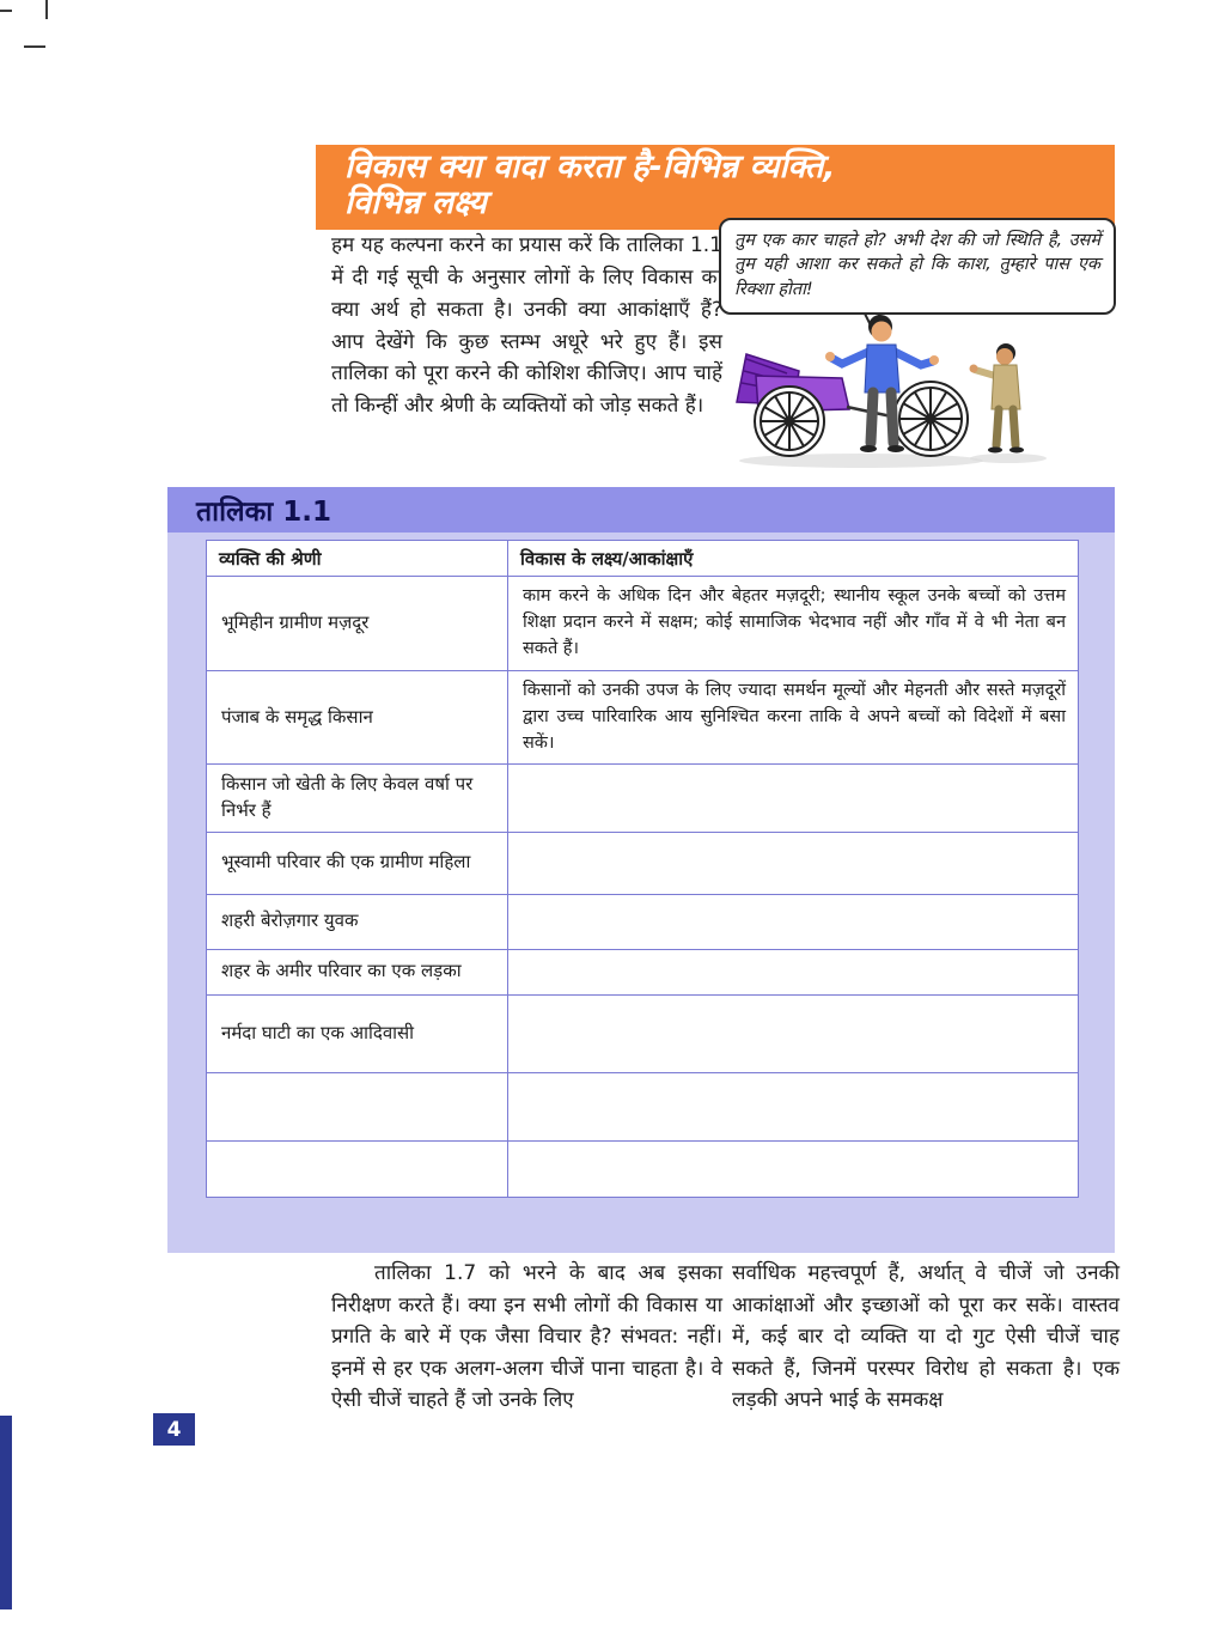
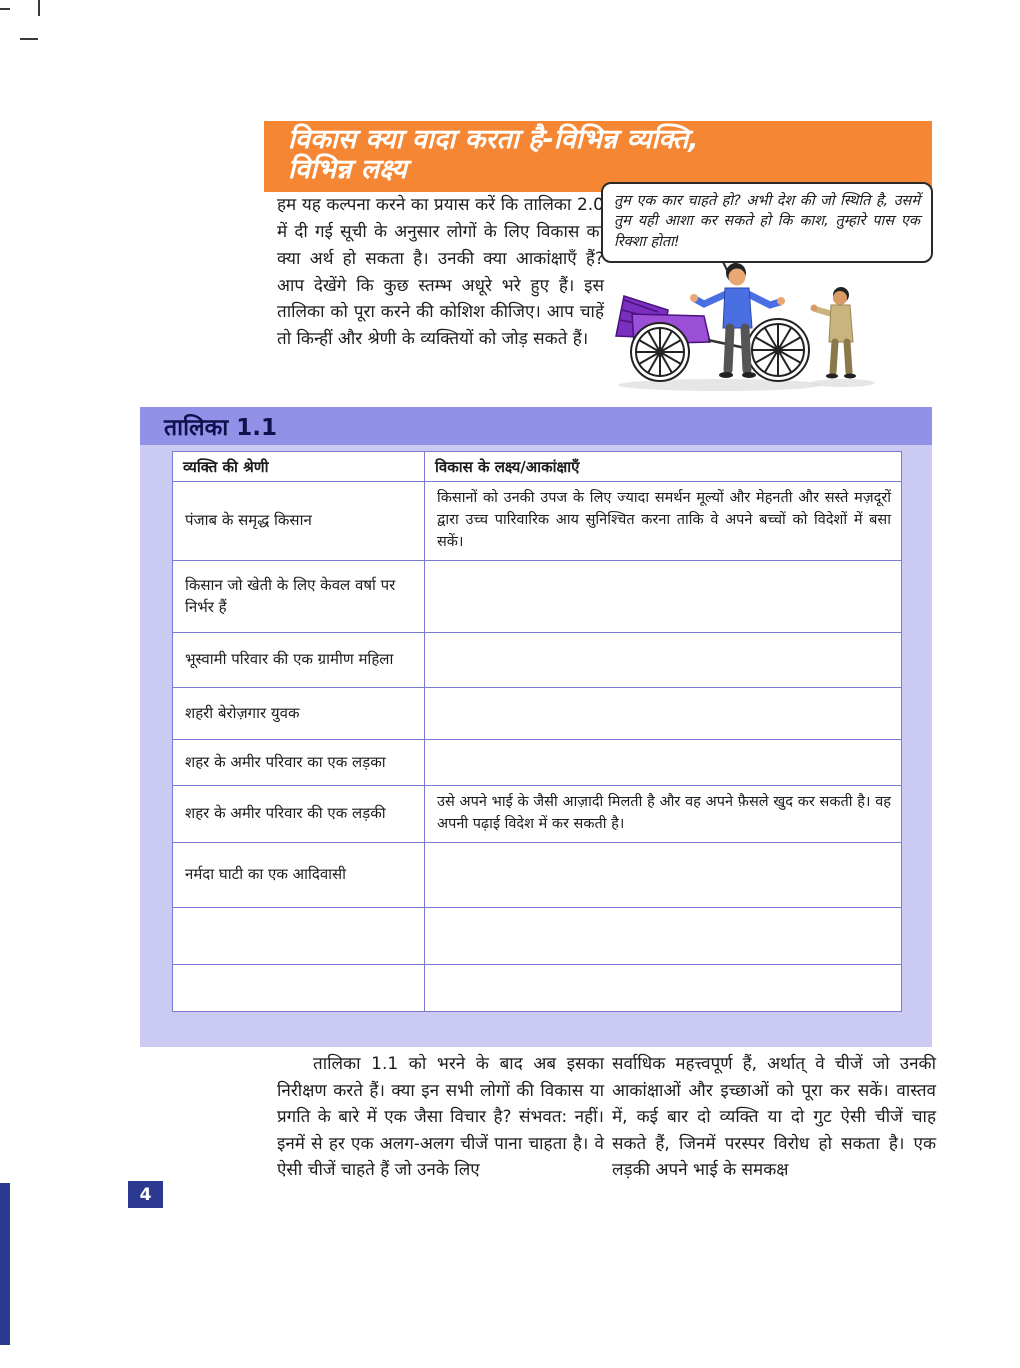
  विकास क्या वादा करता है-विभिन्न व्यक्ति,
  विभिन्न लक्ष्य
- हम यह कल्पना करने का प्रयास करें कि तालिका 1.1 में दी गई सूची के अनुसार लोगों के लिए विकास का क्या अर्थ हो सकता है। उनकी क्या आकांक्षाएँ हैं? आप देखेंगे कि कुछ स्तम्भ अधूरे भरे हुए हैं। इस तालिका को पूरा करने की कोशिश कीजिए। आप चाहें तो किन्हीं और श्रेणी के व्यक्तियों को जोड़ सकते हैं।
+ हम यह कल्पना करने का प्रयास करें कि तालिका 2.0 में दी गई सूची के अनुसार लोगों के लिए विकास का क्या अर्थ हो सकता है। उनकी क्या आकांक्षाएँ हैं? आप देखेंगे कि कुछ स्तम्भ अधूरे भरे हुए हैं। इस तालिका को पूरा करने की कोशिश कीजिए। आप चाहें तो किन्हीं और श्रेणी के व्यक्तियों को जोड़ सकते हैं।
  तुम एक कार चाहते हो? अभी देश की जो स्थिति है, उसमें तुम यही आशा कर सकते हो कि काश, तुम्हारे पास एक रिक्शा होता!
  तालिका 1.1
  व्यक्ति की श्रेणी	विकास के लक्ष्य/आकांक्षाएँ
- भूमिहीन ग्रामीण मज़दूर	काम करने के अधिक दिन और बेहतर मज़दूरी; स्थानीय स्कूल उनके बच्चों को उत्तम शिक्षा प्रदान करने में सक्षम; कोई सामाजिक भेदभाव नहीं और गाँव में वे भी नेता बन सकते हैं।
  पंजाब के समृद्ध किसान	किसानों को उनकी उपज के लिए ज्यादा समर्थन मूल्यों और मेहनती और सस्ते मज़दूरों द्वारा उच्च पारिवारिक आय सुनिश्चित करना ताकि वे अपने बच्चों को विदेशों में बसा सकें।
  किसान जो खेती के लिए केवल वर्षा पर निर्भर हैं
  भूस्वामी परिवार की एक ग्रामीण महिला
  शहरी बेरोज़गार युवक
  शहर के अमीर परिवार का एक लड़का
+ शहर के अमीर परिवार की एक लड़की	उसे अपने भाई के जैसी आज़ादी मिलती है और वह अपने फ़ैसले खुद कर सकती है। वह अपनी पढ़ाई विदेश में कर सकती है।
  नर्मदा घाटी का एक आदिवासी
- तालिका 1.7 को भरने के बाद अब इसका निरीक्षण करते हैं। क्या इन सभी लोगों की विकास या प्रगति के बारे में एक जैसा विचार है? संभवत: नहीं। इनमें से हर एक अलग-अलग चीजें पाना चाहता है। वे ऐसी चीजें चाहते हैं जो उनके लिए
+ तालिका 1.1 को भरने के बाद अब इसका निरीक्षण करते हैं। क्या इन सभी लोगों की विकास या प्रगति के बारे में एक जैसा विचार है? संभवत: नहीं। इनमें से हर एक अलग-अलग चीजें पाना चाहता है। वे ऐसी चीजें चाहते हैं जो उनके लिए
  सर्वाधिक महत्त्वपूर्ण हैं, अर्थात् वे चीजें जो उनकी आकांक्षाओं और इच्छाओं को पूरा कर सकें। वास्तव में, कई बार दो व्यक्ति या दो गुट ऐसी चीजें चाह सकते हैं, जिनमें परस्पर विरोध हो सकता है। एक लड़की अपने भाई के समकक्ष
  4
